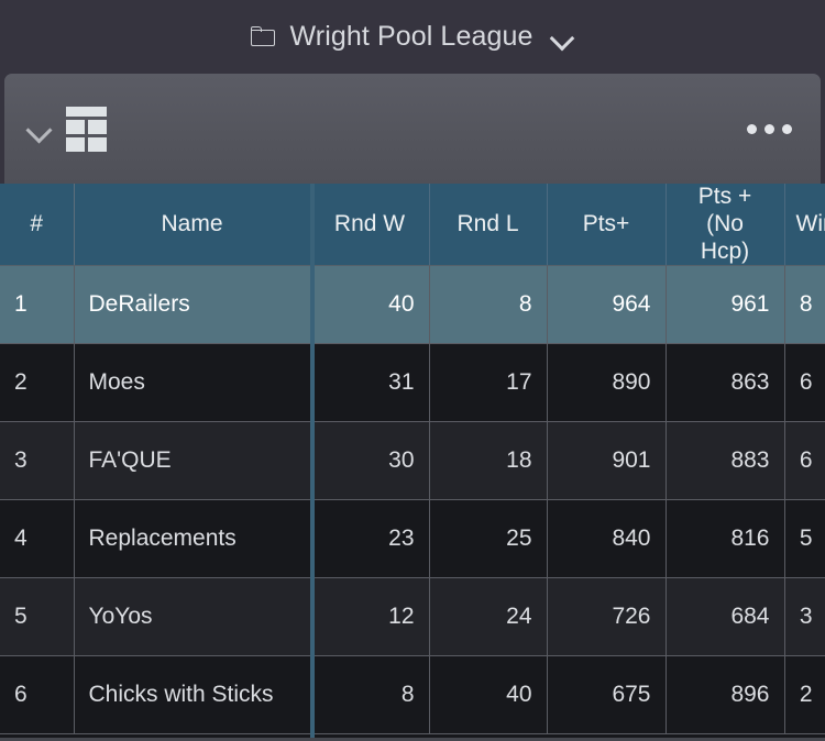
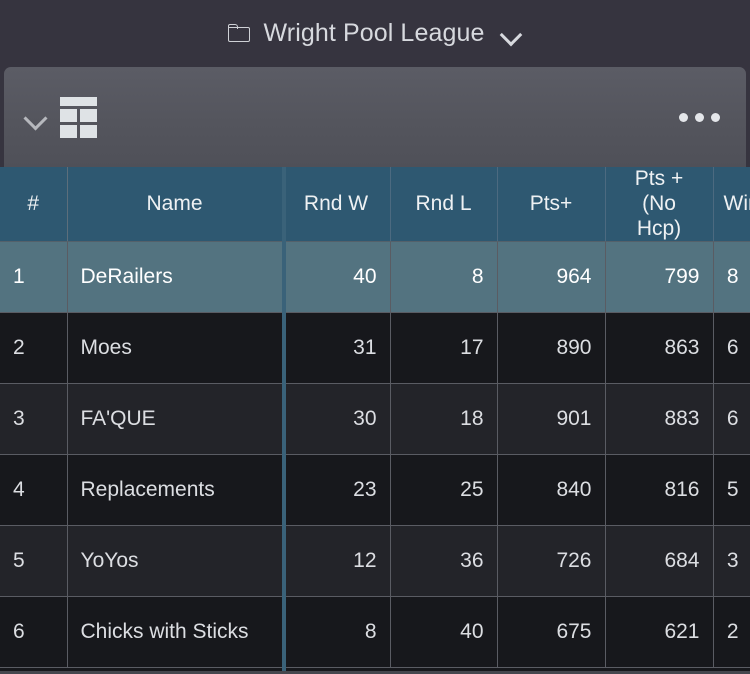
  Wright Pool League
  #	Name	Rnd W	Rnd L	Pts+	Pts + (No Hcp)	Wi
- 1	DeRailers	40	8	964	961	8
+ 1	DeRailers	40	8	964	799	8
  2	Moes	31	17	890	863	6
  3	FA'QUE	30	18	901	883	6
  4	Replacements	23	25	840	816	5
- 5	YoYos	12	24	726	684	3
+ 5	YoYos	12	36	726	684	3
- 6	Chicks with Sticks	8	40	675	896	2
+ 6	Chicks with Sticks	8	40	675	621	2
